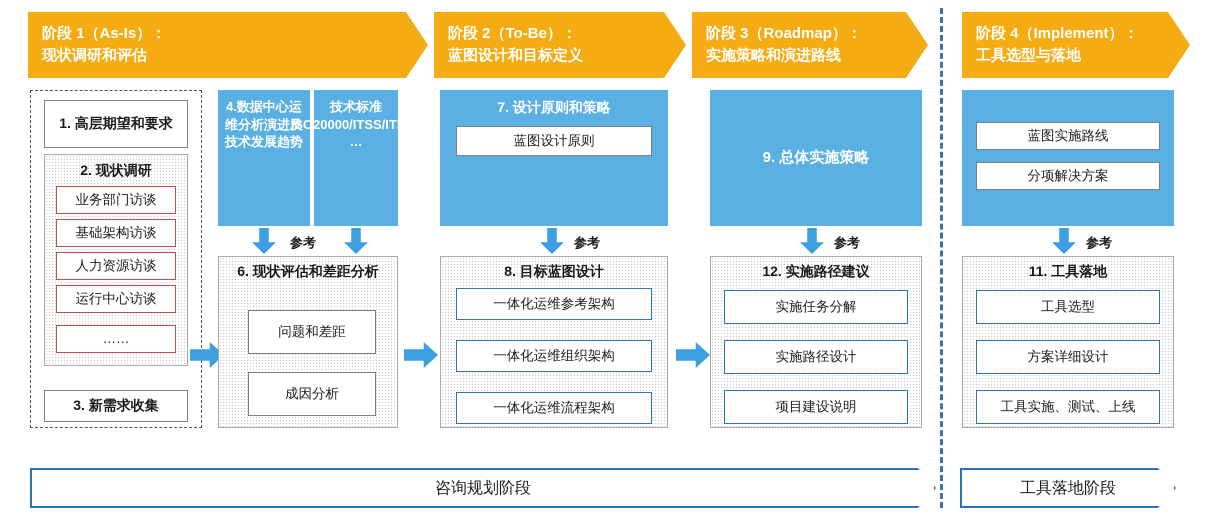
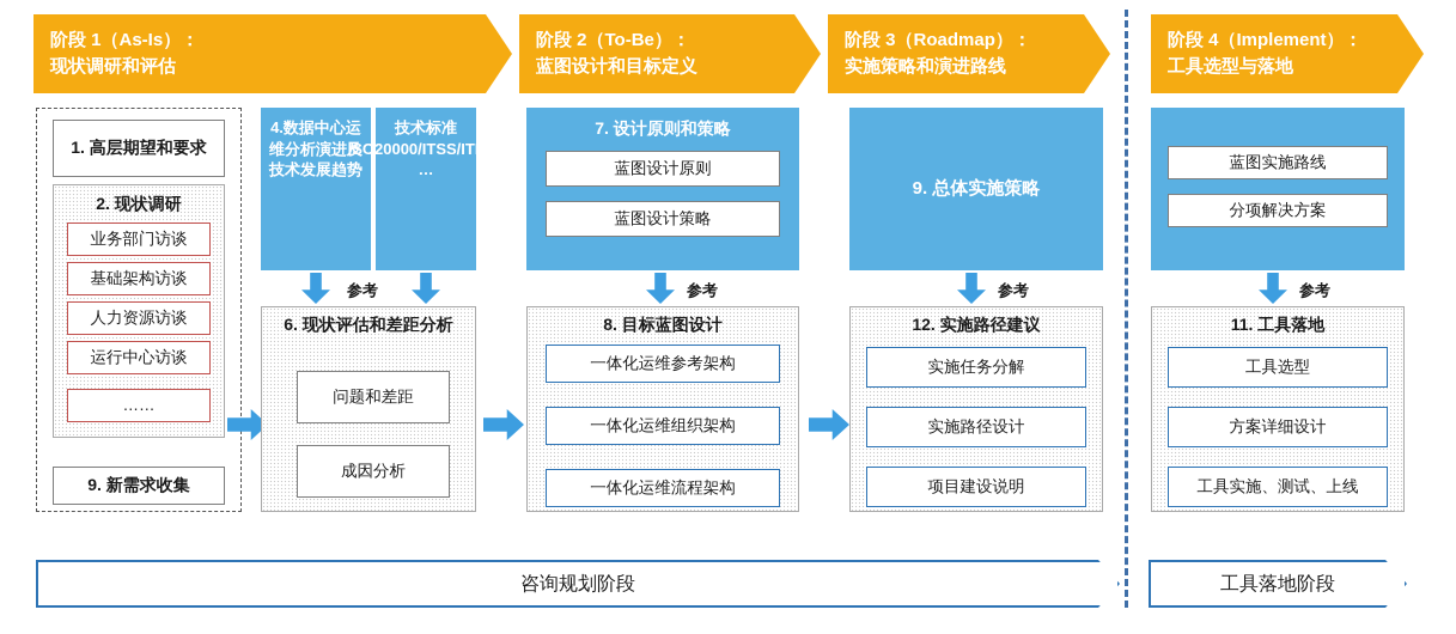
  阶段 1（As-Is）：
  现状调研和评估
  阶段 2（To-Be）：
  蓝图设计和目标定义
  阶段 3（Roadmap）：
  实施策略和演进路线
  阶段 4（Implement）：
  工具选型与落地
  1. 高层期望和要求
  2. 现状调研
  业务部门访谈
  基础架构访谈
  人力资源访谈
  运行中心访谈
  ……
- 3. 新需求收集
+ 9. 新需求收集
  4.数据中心运维分析演进及技术发展趋势
  技术标准ISO20000/ITSS/ITIL… …
  参考
  6. 现状评估和差距分析
  问题和差距
  成因分析
  7. 设计原则和策略
  蓝图设计原则
+ 蓝图设计策略
  参考
  8. 目标蓝图设计
  一体化运维参考架构
  一体化运维组织架构
  一体化运维流程架构
  9. 总体实施策略
  参考
  12. 实施路径建议
  实施任务分解
  实施路径设计
  项目建设说明
  蓝图实施路线
  分项解决方案
  参考
  11. 工具落地
  工具选型
  方案详细设计
  工具实施、测试、上线
  咨询规划阶段
  工具落地阶段
